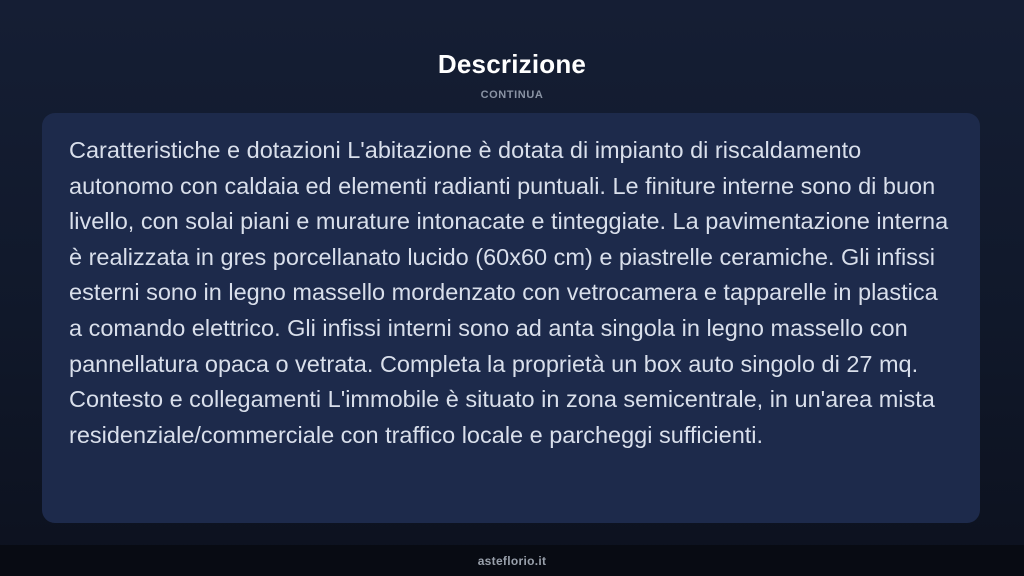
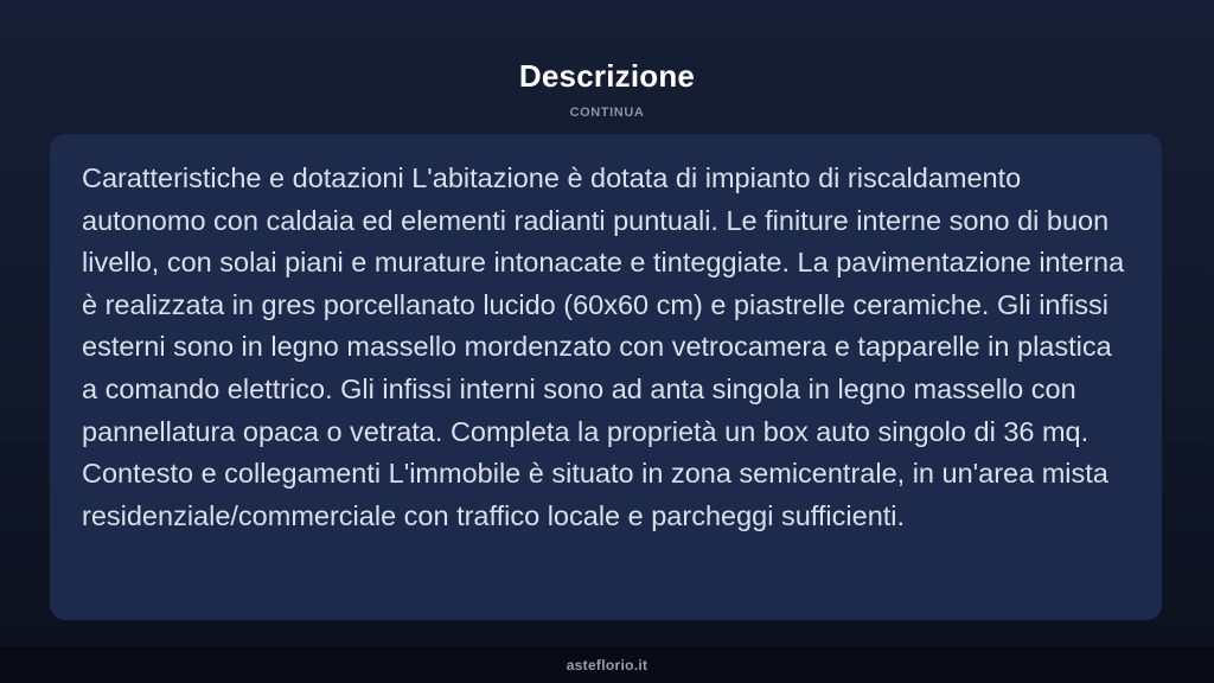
  Descrizione
  CONTINUA
- Caratteristiche e dotazioni L'abitazione è dotata di impianto di riscaldamento autonomo con caldaia ed elementi radianti puntuali. Le finiture interne sono di buon livello, con solai piani e murature intonacate e tinteggiate. La pavimentazione interna è realizzata in gres porcellanato lucido (60x60 cm) e piastrelle ceramiche. Gli infissi esterni sono in legno massello mordenzato con vetrocamera e tapparelle in plastica a comando elettrico. Gli infissi interni sono ad anta singola in legno massello con pannellatura opaca o vetrata. Completa la proprietà un box auto singolo di 27 mq. Contesto e collegamenti L'immobile è situato in zona semicentrale, in un'area mista residenziale/commerciale con traffico locale e parcheggi sufficienti.
+ Caratteristiche e dotazioni L'abitazione è dotata di impianto di riscaldamento autonomo con caldaia ed elementi radianti puntuali. Le finiture interne sono di buon livello, con solai piani e murature intonacate e tinteggiate. La pavimentazione interna è realizzata in gres porcellanato lucido (60x60 cm) e piastrelle ceramiche. Gli infissi esterni sono in legno massello mordenzato con vetrocamera e tapparelle in plastica a comando elettrico. Gli infissi interni sono ad anta singola in legno massello con pannellatura opaca o vetrata. Completa la proprietà un box auto singolo di 36 mq. Contesto e collegamenti L'immobile è situato in zona semicentrale, in un'area mista residenziale/commerciale con traffico locale e parcheggi sufficienti.
  asteflorio.it
